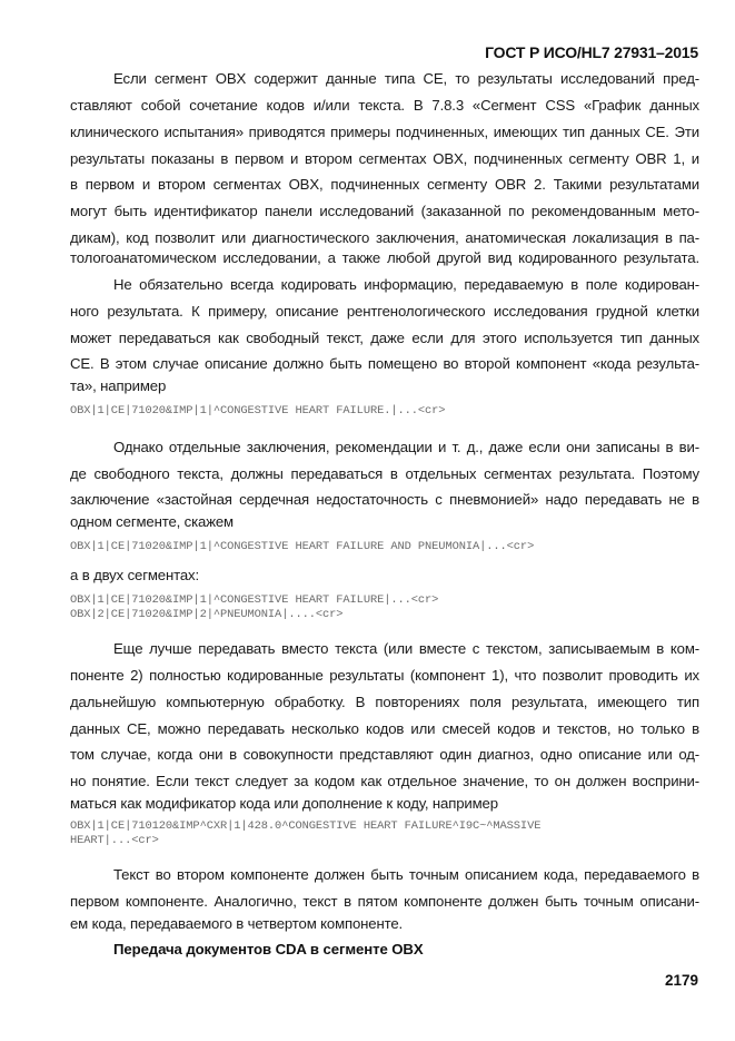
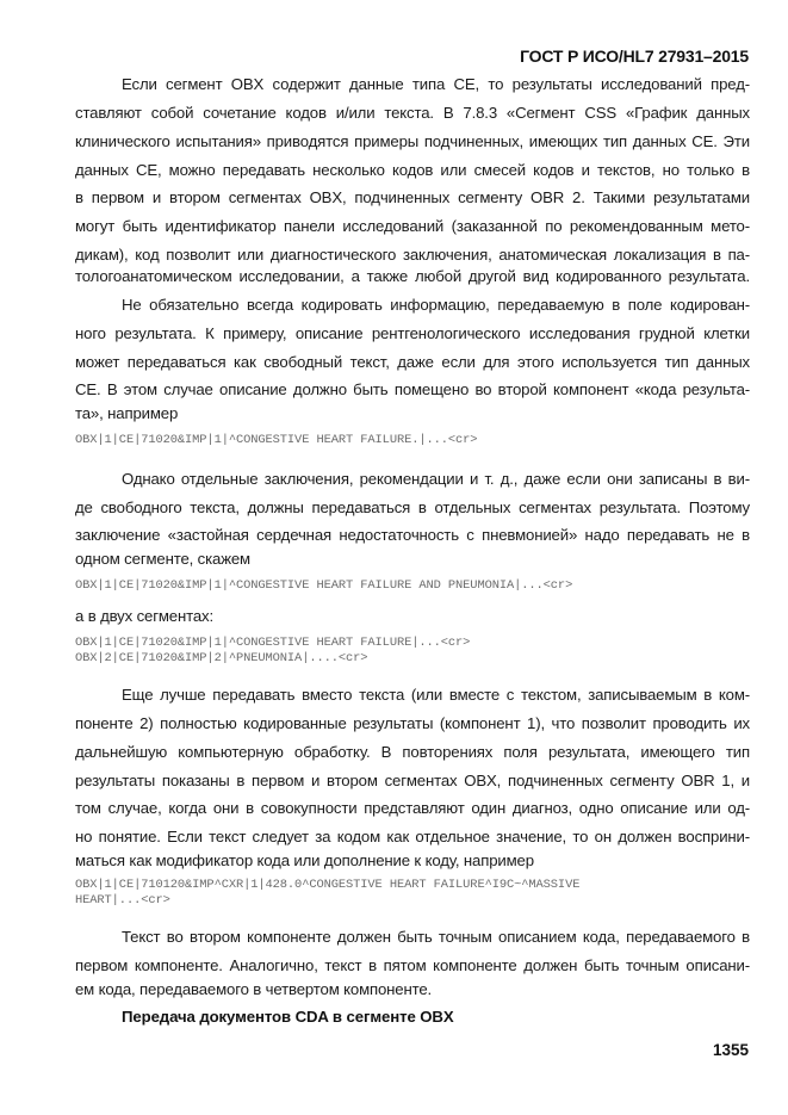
  ГОСТ Р ИСО/HL7 27931–2015
  Если сегмент OBX содержит данные типа СЕ, то результаты исследований пред-
  ставляют собой сочетание кодов и/или текста. В 7.8.3 «Сегмент CSS «График данных
  клинического испытания» приводятся примеры подчиненных, имеющих тип данных СЕ. Эти
- результаты показаны в первом и втором сегментах OBX, подчиненных сегменту OBR 1, и
+ данных СЕ, можно передавать несколько кодов или смесей кодов и текстов, но только в
  в первом и втором сегментах OBX, подчиненных сегменту OBR 2. Такими результатами
  могут быть идентификатор панели исследований (заказанной по рекомендованным мето-
  дикам), код позволит или диагностического заключения, анатомическая локализация в па-
  тологоанатомическом исследовании, а также любой другой вид кодированного результата.
  Не обязательно всегда кодировать информацию, передаваемую в поле кодирован-
  ного результата. К примеру, описание рентгенологического исследования грудной клетки
  может передаваться как свободный текст, даже если для этого используется тип данных
  СЕ. В этом случае описание должно быть помещено во второй компонент «кода результа-
  та», например
  OBX|1|CE|71020&IMP|1|^CONGESTIVE HEART FAILURE.|...<cr>
  Однако отдельные заключения, рекомендации и т. д., даже если они записаны в ви-
  де свободного текста, должны передаваться в отдельных сегментах результата. Поэтому
  заключение «застойная сердечная недостаточность с пневмонией» надо передавать не в
  одном сегменте, скажем
  OBX|1|CE|71020&IMP|1|^CONGESTIVE HEART FAILURE AND PNEUMONIA|...<cr>
  а в двух сегментах:
  OBX|1|CE|71020&IMP|1|^CONGESTIVE HEART FAILURE|...<cr>
  OBX|2|CE|71020&IMP|2|^PNEUMONIA|....<cr>
  Еще лучше передавать вместо текста (или вместе с текстом, записываемым в ком-
  поненте 2) полностью кодированные результаты (компонент 1), что позволит проводить их
  дальнейшую компьютерную обработку. В повторениях поля результата, имеющего тип
- данных СЕ, можно передавать несколько кодов или смесей кодов и текстов, но только в
+ результаты показаны в первом и втором сегментах OBX, подчиненных сегменту OBR 1, и
  том случае, когда они в совокупности представляют один диагноз, одно описание или од-
  но понятие. Если текст следует за кодом как отдельное значение, то он должен восприни-
  маться как модификатор кода или дополнение к коду, например
  OBX|1|CE|710120&IMP^CXR|1|428.0^CONGESTIVE HEART FAILURE^I9C~^MASSIVE
  HEART|...<cr>
  Текст во втором компоненте должен быть точным описанием кода, передаваемого в
  первом компоненте. Аналогично, текст в пятом компоненте должен быть точным описани-
  ем кода, передаваемого в четвертом компоненте.
  Передача документов CDA в сегменте OBX
- 2179
+ 1355
